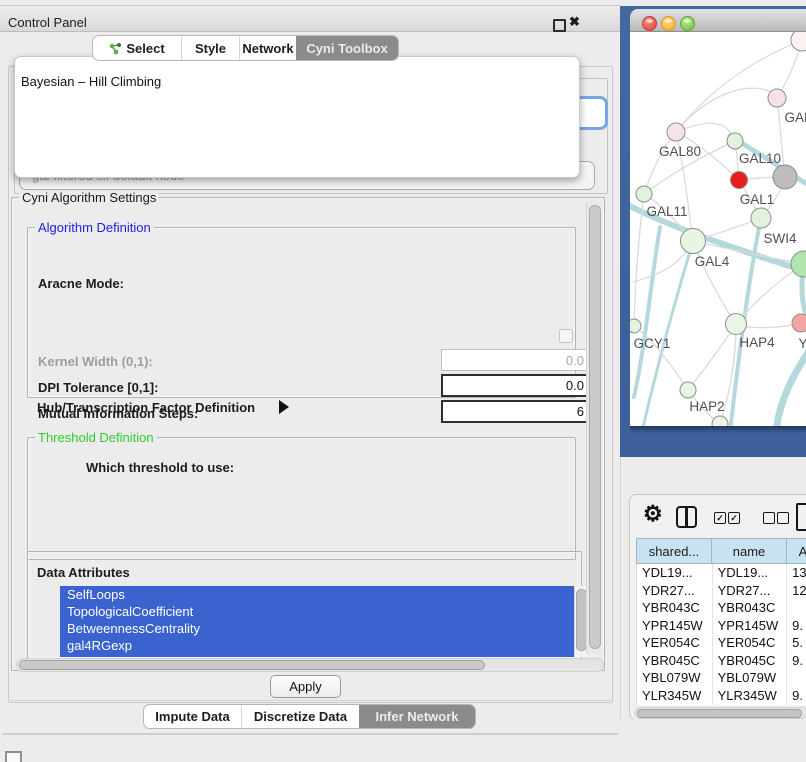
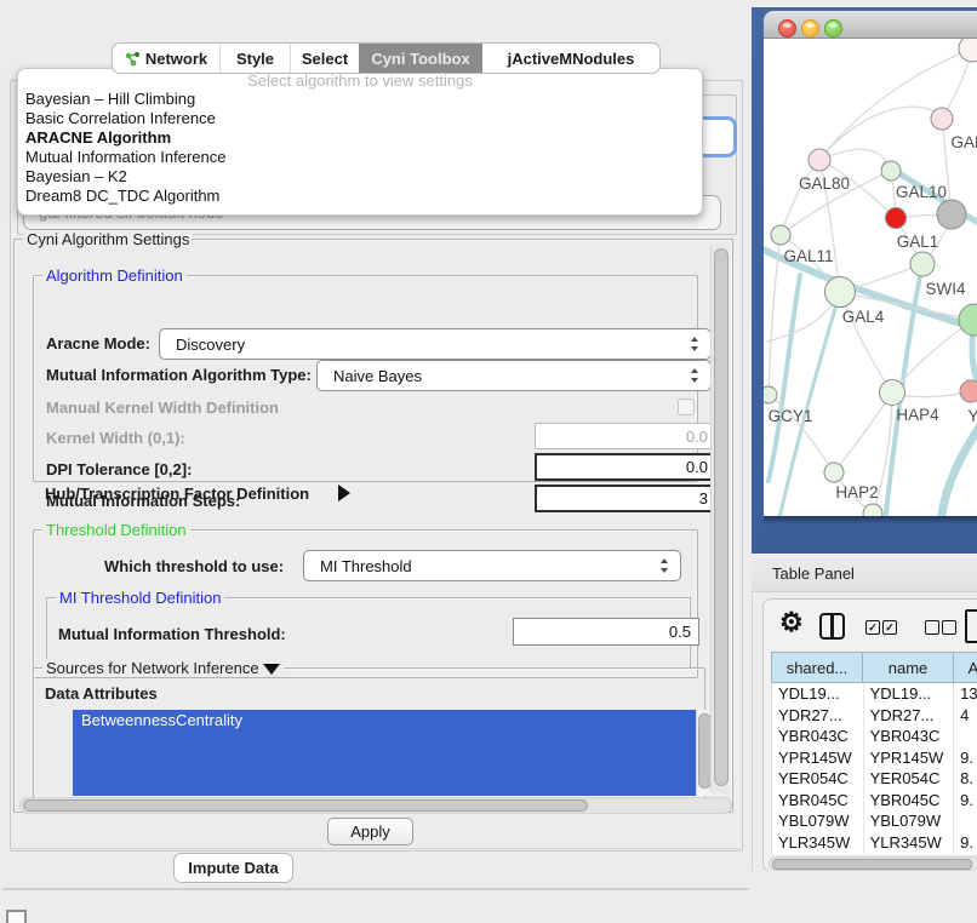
- Control Panel
- ✖
- Select
+ Network
  Style
- Network
+ Select
  Cyni Toolbox
+ jActiveMNodules
+ Select algorithm to view settings
  Bayesian – Hill Climbing
+ Basic Correlation Inference
+ ARACNE Algorithm
+ Mutual Information Inference
+ Bayesian – K2
+ Dream8 DC_TDC Algorithm
  Cyni Algorithm Settings
  Algorithm Definition
  Aracne Mode:
+ Discovery
+ Mutual Information Algorithm Type:
+ Naive Bayes
+ Manual Kernel Width Definition
  Kernel Width (0,1):
  0.0
- DPI Tolerance [0,1]:
+ DPI Tolerance [0,2]:
  0.0
  Mutual Information Steps:
- 6
+ 3
  Hub/Transcription Factor Definition
  Threshold Definition
  Which threshold to use:
+ MI Threshold
+ MI Threshold Definition
+ Mutual Information Threshold:
+ 0.5
+ Sources for Network Inference
  Data Attributes
- SelfLoops
- TopologicalCoefficient
  BetweennessCentrality
- gal4RGexp
  Apply
  Impute Data
- Discretize Data
- Infer Network
  GAL80
  GAL10
  GAL1
  GAL11
  SWI4
  GAL4
  GCY1
  HAP4
  Y
  HAP2
+ Table Panel
  ⚙
  ✓
  ✓
  shared...
  name
  A
  YDL19...
  YDL19...
  13
  YDR27...
  YDR27...
- 12
+ 4
  YBR043C
  YBR043C
  YPR145W
  YPR145W
  9.
  YER054C
  YER054C
- 5.
+ 8.
  YBR045C
  YBR045C
  9.
  YBL079W
  YBL079W
  YLR345W
  YLR345W
  9.
